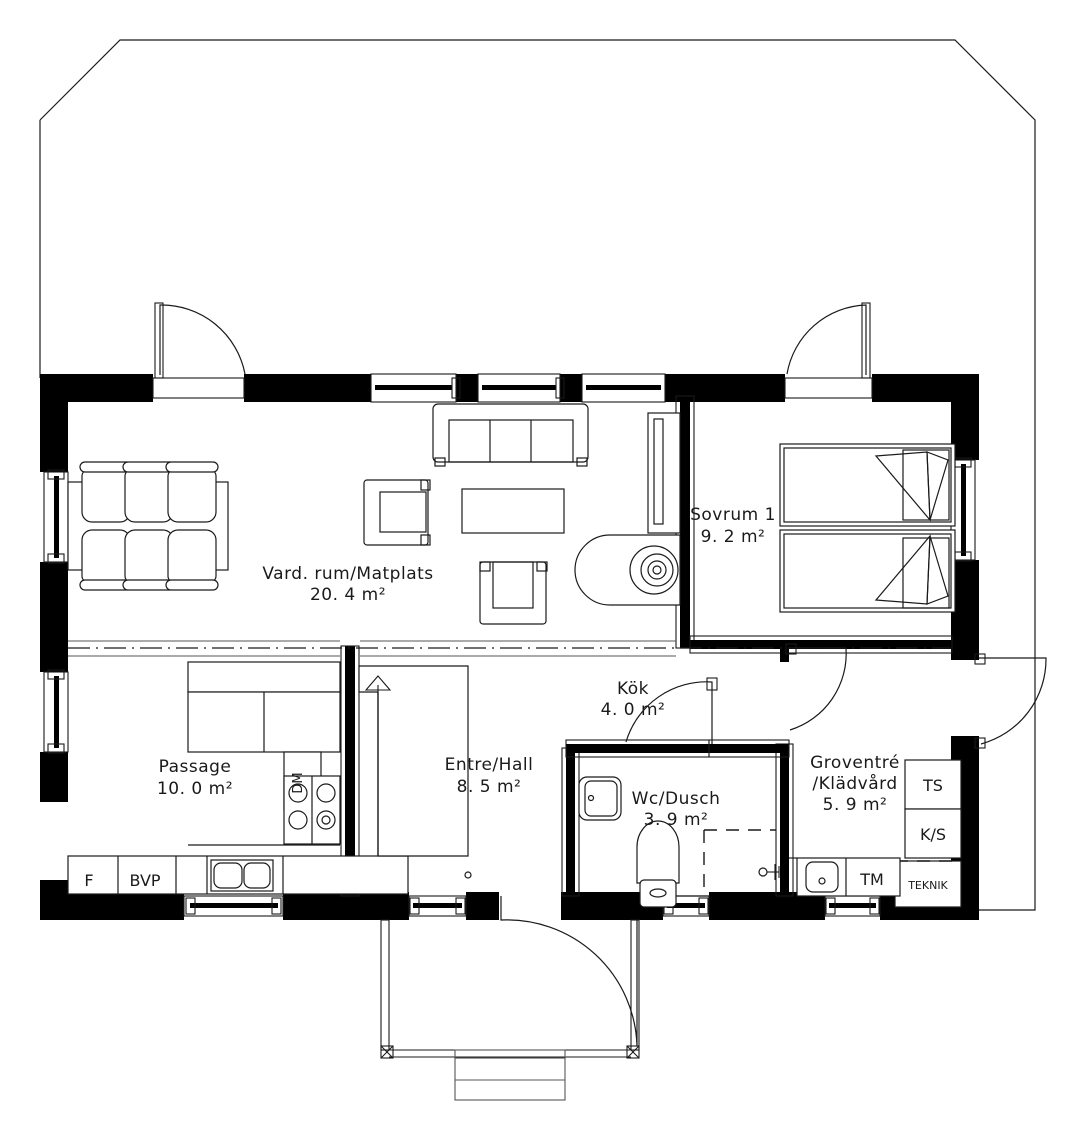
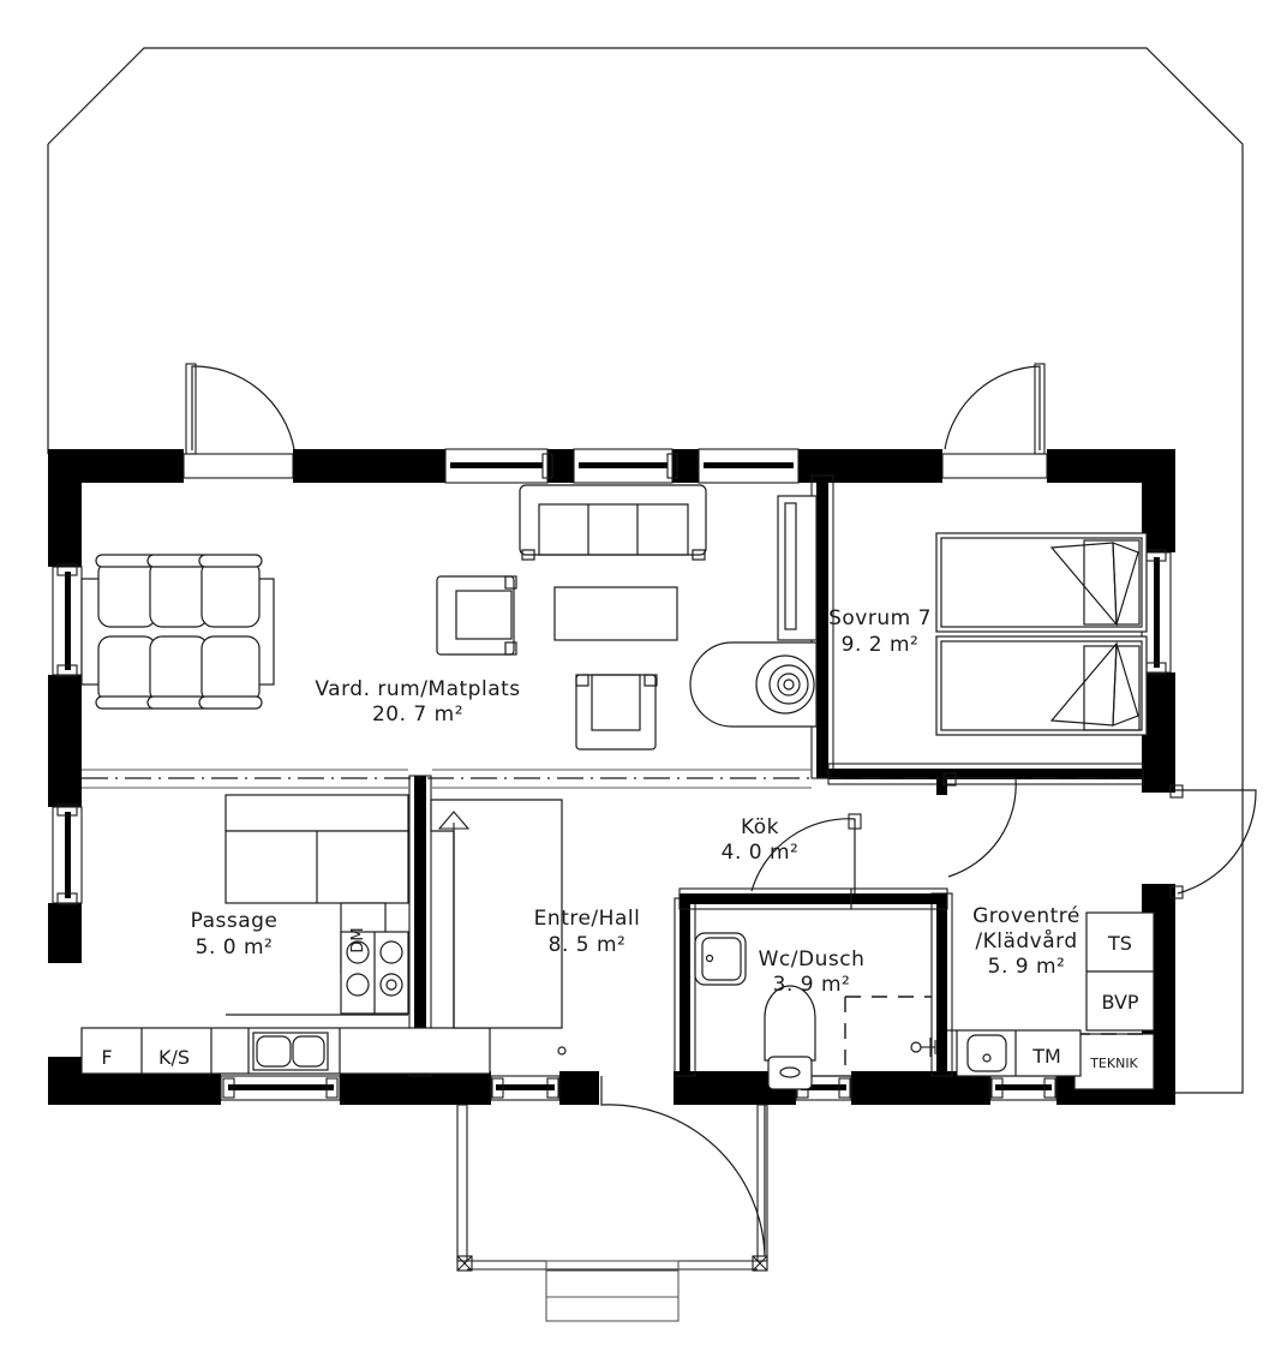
  Vard. rum/Matplats
- 20. 4 m²
+ 20. 7 m²
  Passage
- 10. 0 m²
+ 5. 0 m²
  Entre/Hall
  8. 5 m²
  Kök
  4. 0 m²
  Wc/Dusch
  3. 9 m²
- Sovrum 1
+ Sovrum 7
  9. 2 m²
  Groventré
  /Klädvård
  5. 9 m²
  F
- BVP
+ K/S
  TM
  TS
- K/S
+ BVP
  TEKNIK
